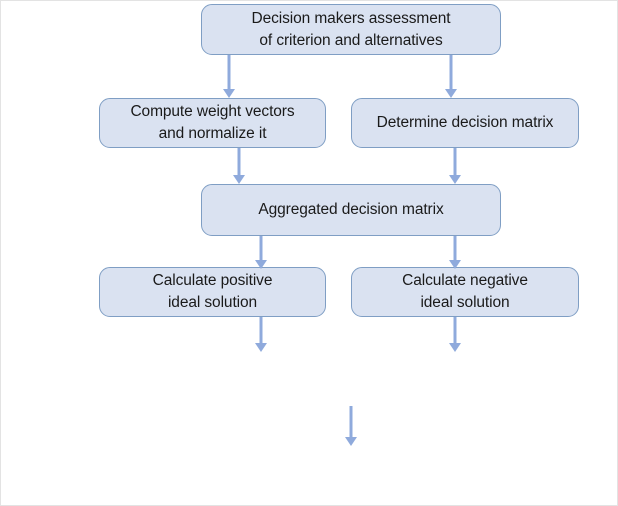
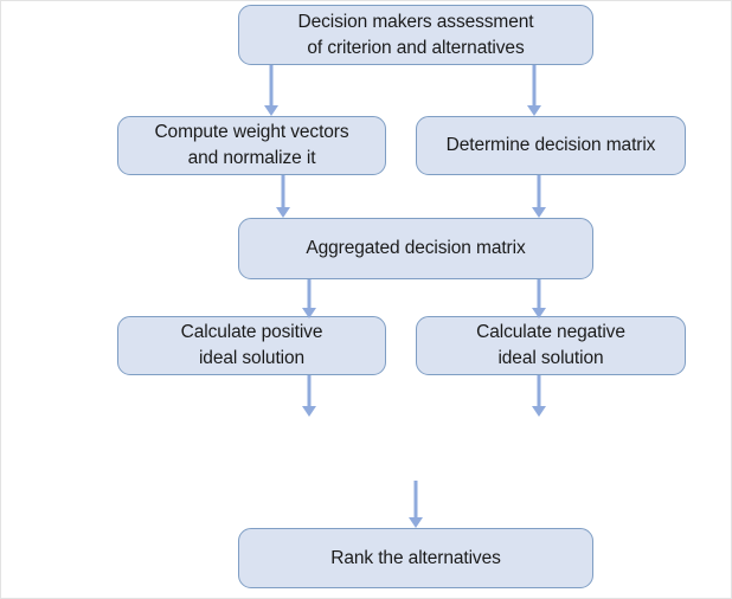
  Decision makers assessment
  of criterion and alternatives
  Compute weight vectors
  and normalize it
  Determine decision matrix
  Aggregated decision matrix
  Calculate positive
  ideal solution
  Calculate negative
  ideal solution
+ Rank the alternatives
